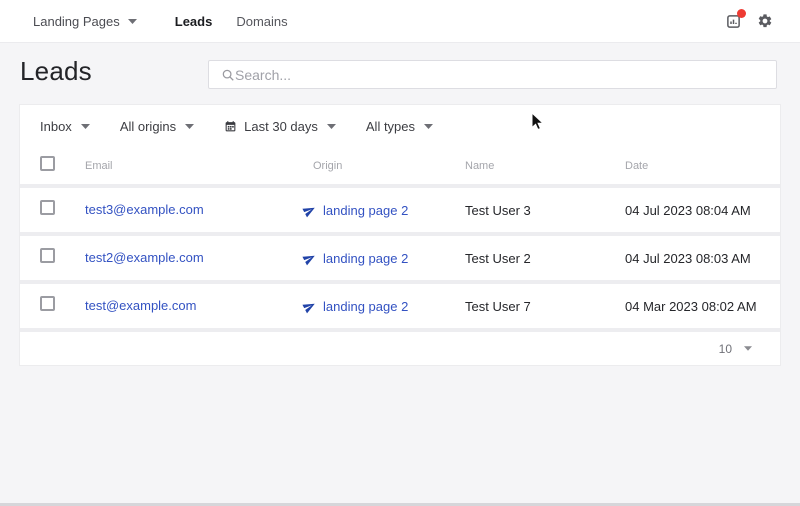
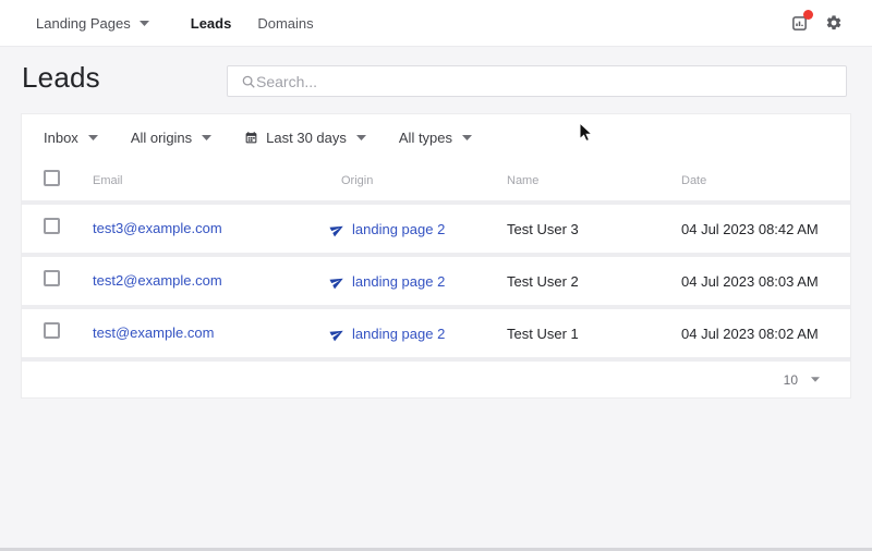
  Landing Pages
  Leads
  Domains
  Leads
  Search...
  Inbox
  All origins
  Last 30 days
  All types
  Email
  Origin
  Name
  Date
  test3@example.com
  landing page 2
  Test User 3
- 04 Jul 2023 08:04 AM
+ 04 Jul 2023 08:42 AM
  test2@example.com
  landing page 2
  Test User 2
  04 Jul 2023 08:03 AM
  test@example.com
  landing page 2
- Test User 7
+ Test User 1
- 04 Mar 2023 08:02 AM
+ 04 Jul 2023 08:02 AM
  10
